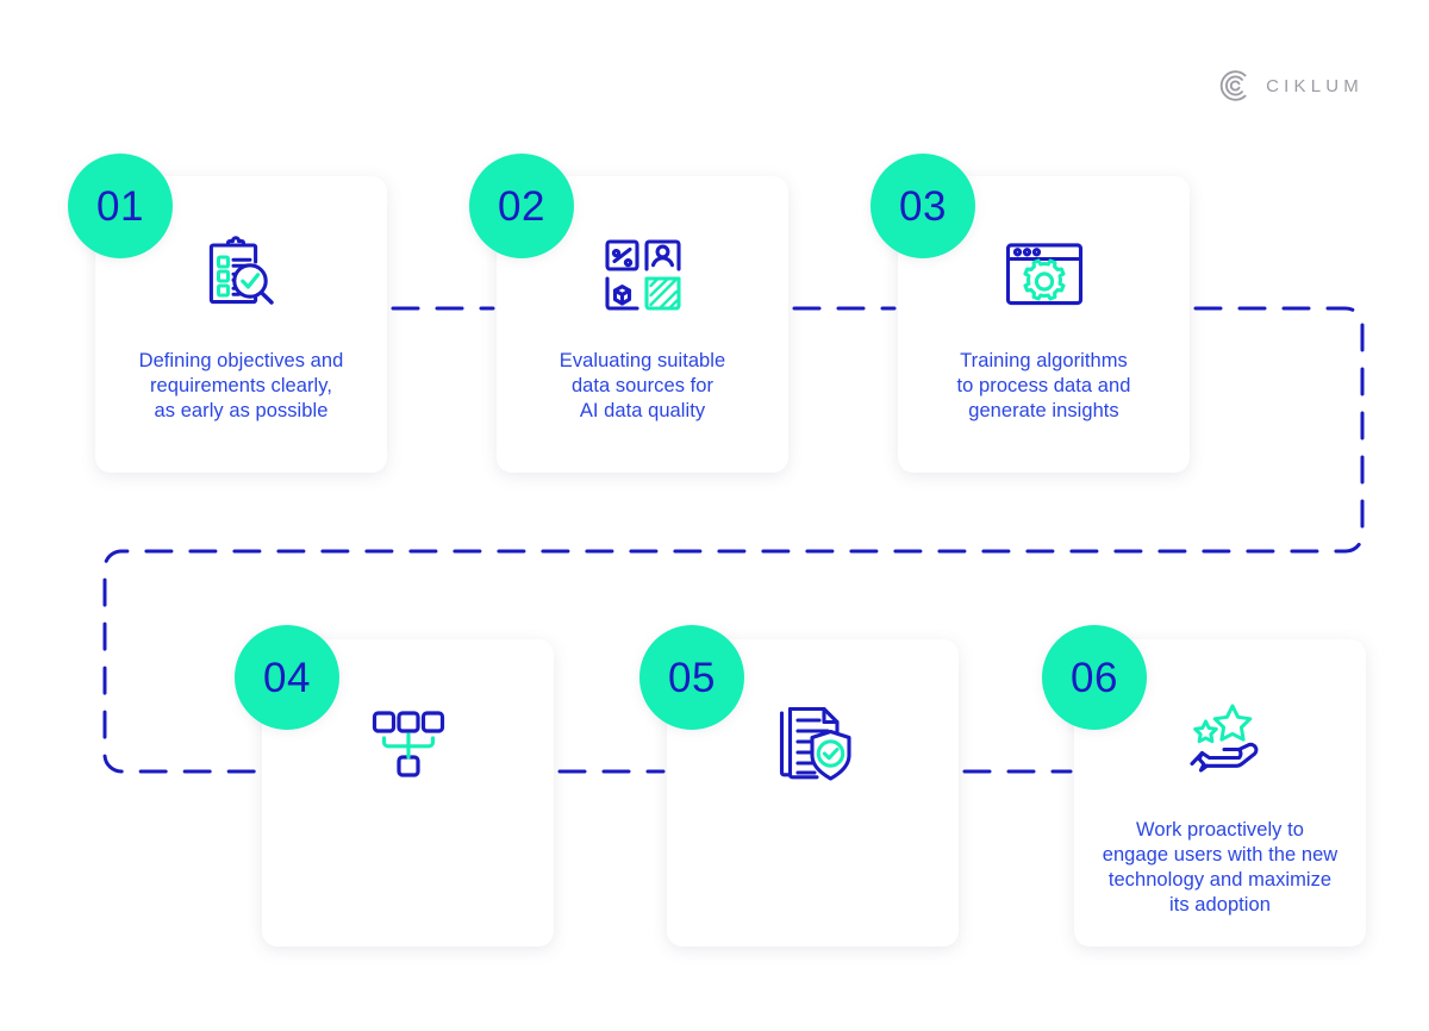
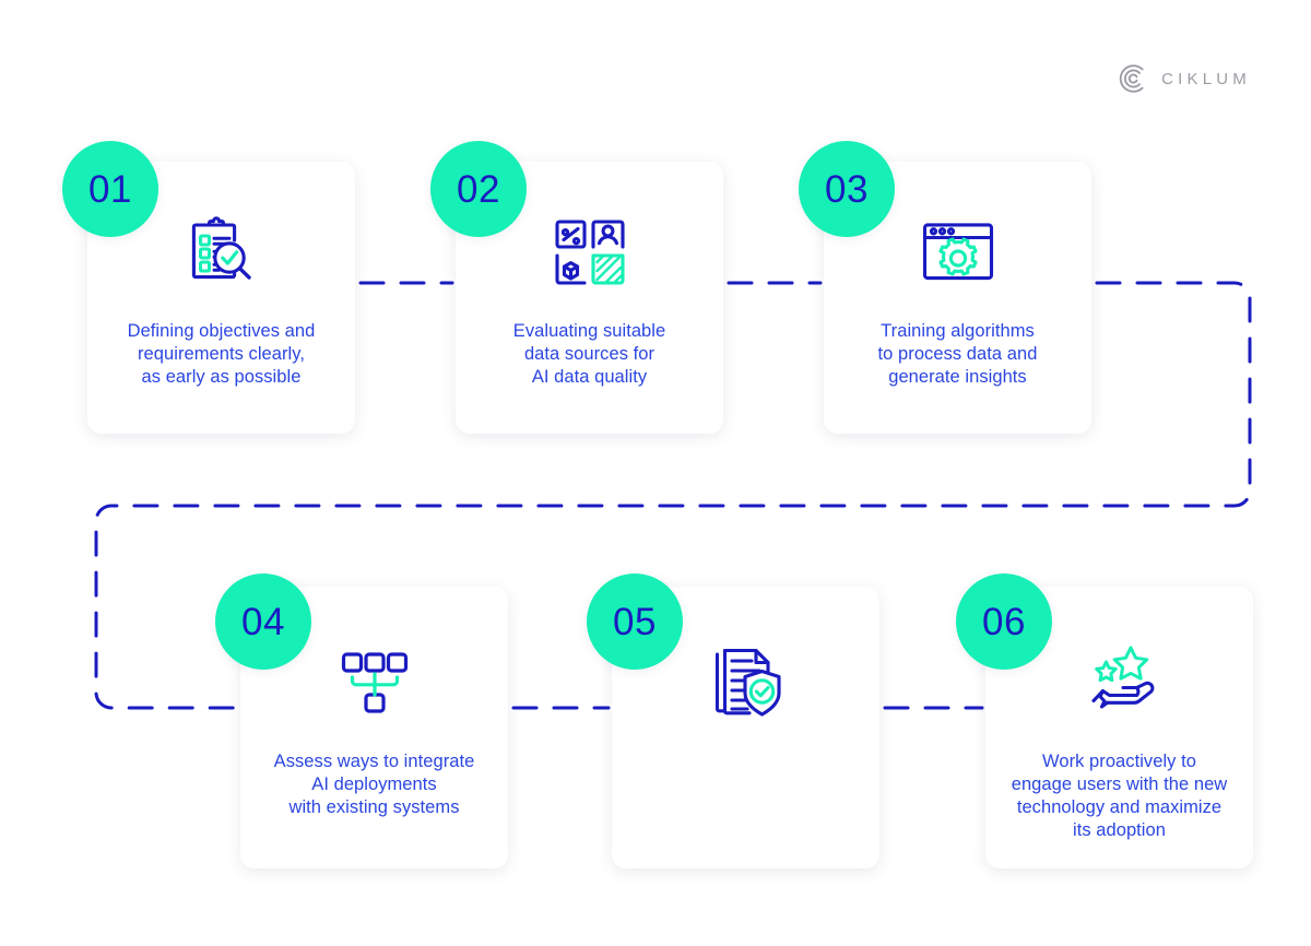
  CIKLUM
  Defining objectives and
  requirements clearly,
  as early as possible
  Evaluating suitable
  data sources for
  AI data quality
  Training algorithms
  to process data and
  generate insights
+ Assess ways to integrate
+ AI deployments
+ with existing systems
  Work proactively to
  engage users with the new
  technology and maximize
  its adoption
  01
  02
  03
  04
  05
  06
